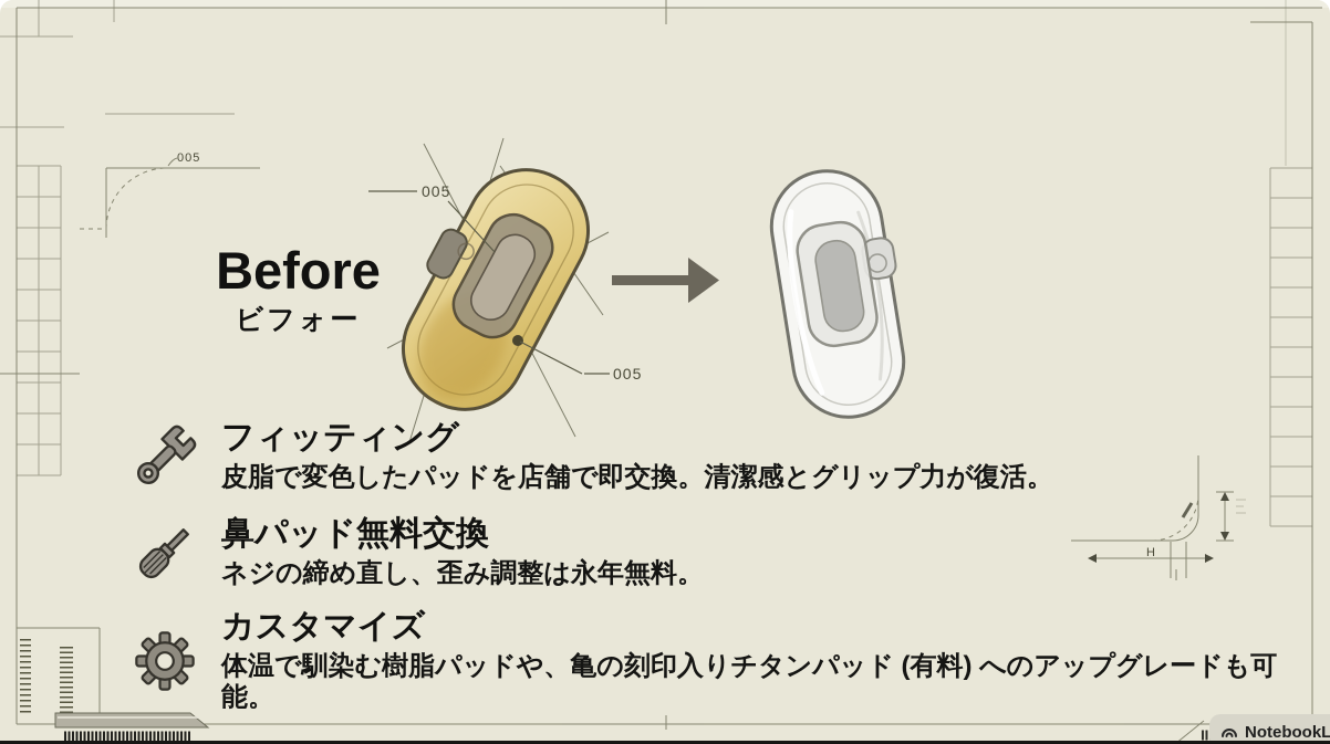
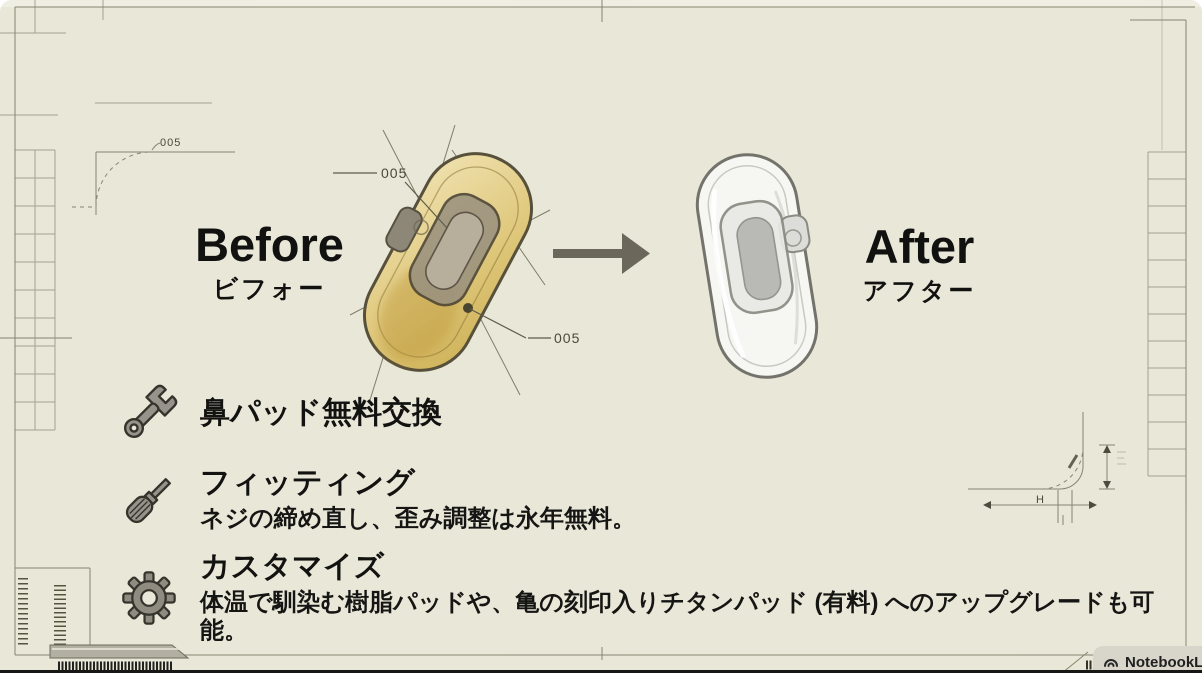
  005
  005
  005
  H
  Before
  ビフォー
+ After
+ アフター
- フィッティング
+ 鼻パッド無料交換
- 皮脂で変色したパッドを店舗で即交換。清潔感とグリップ力が復活。
- 鼻パッド無料交換
+ フィッティング
  ネジの締め直し、歪み調整は永年無料。
  カスタマイズ
  体温で馴染む樹脂パッドや、亀の刻印入りチタンパッド (有料) へのアップグレードも可能。
  NotebookL
